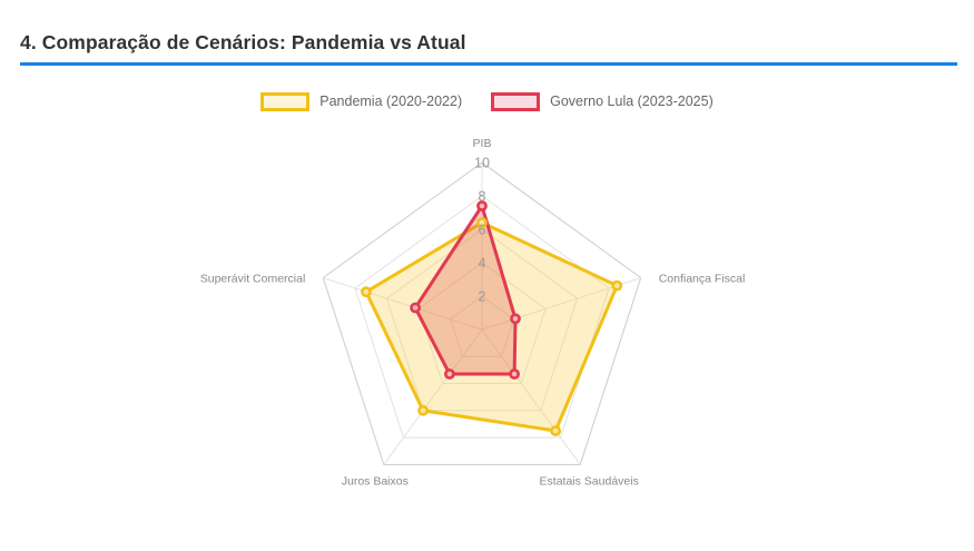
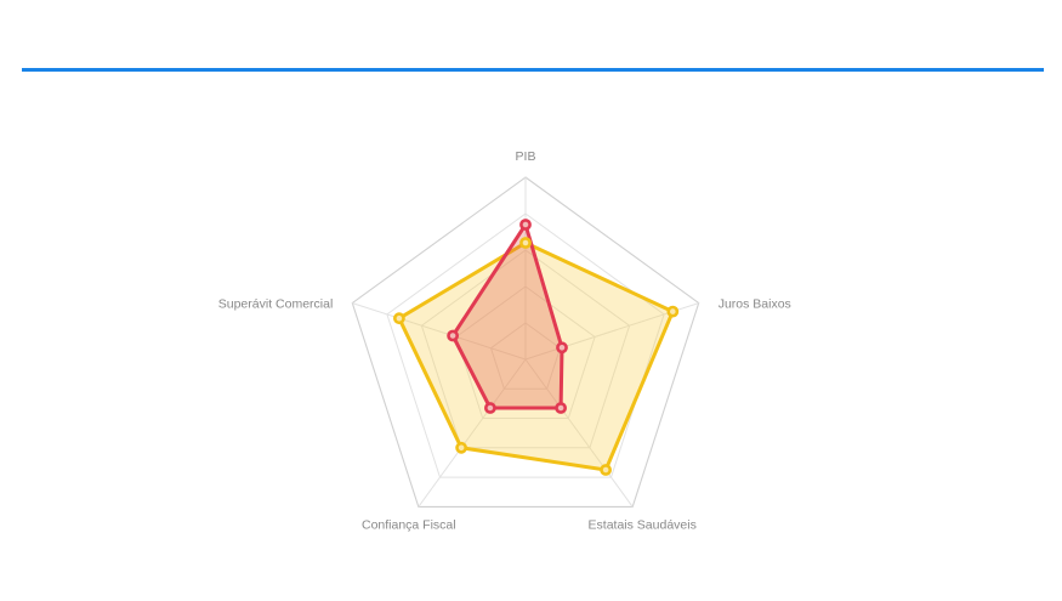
- 4. Comparação de Cenários: Pandemia vs Atual
- Pandemia (2020-2022)
- Governo Lula (2023-2025)
- 2
- 4
- 6
- 8
- 10
  PIB
- Confiança Fiscal
+ Juros Baixos
  Estatais Saudáveis
- Juros Baixos
+ Confiança Fiscal
  Superávit Comercial
